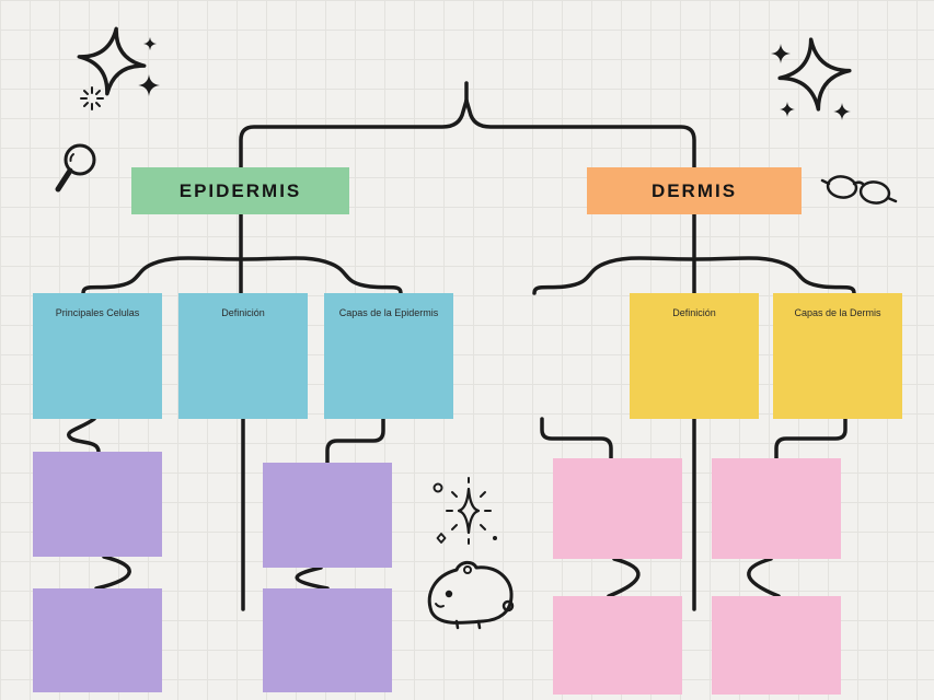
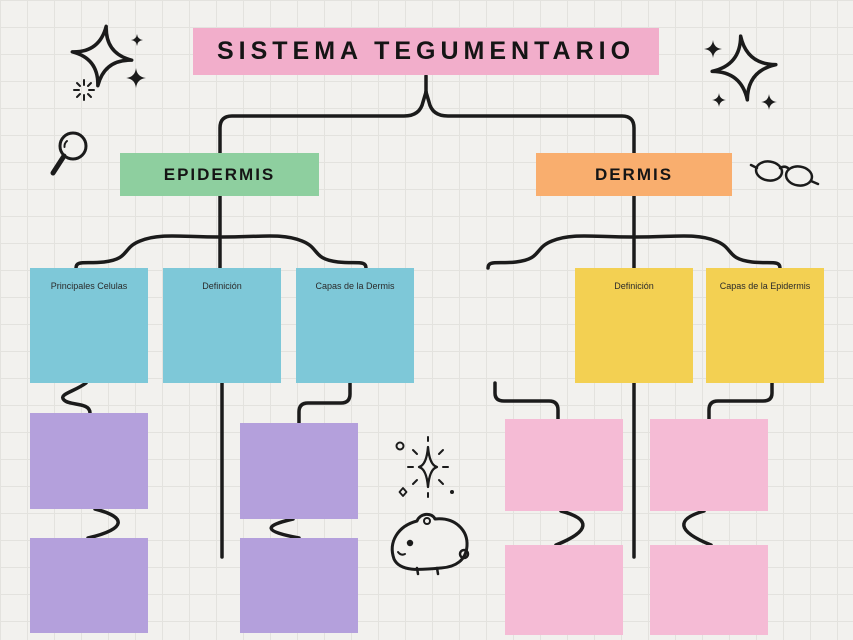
+ SISTEMA TEGUMENTARIO
  EPIDERMIS
  DERMIS
  Principales Celulas
  Definición
- Capas de la Epidermis
+ Capas de la Dermis
  Definición
- Capas de la Dermis
+ Capas de la Epidermis
